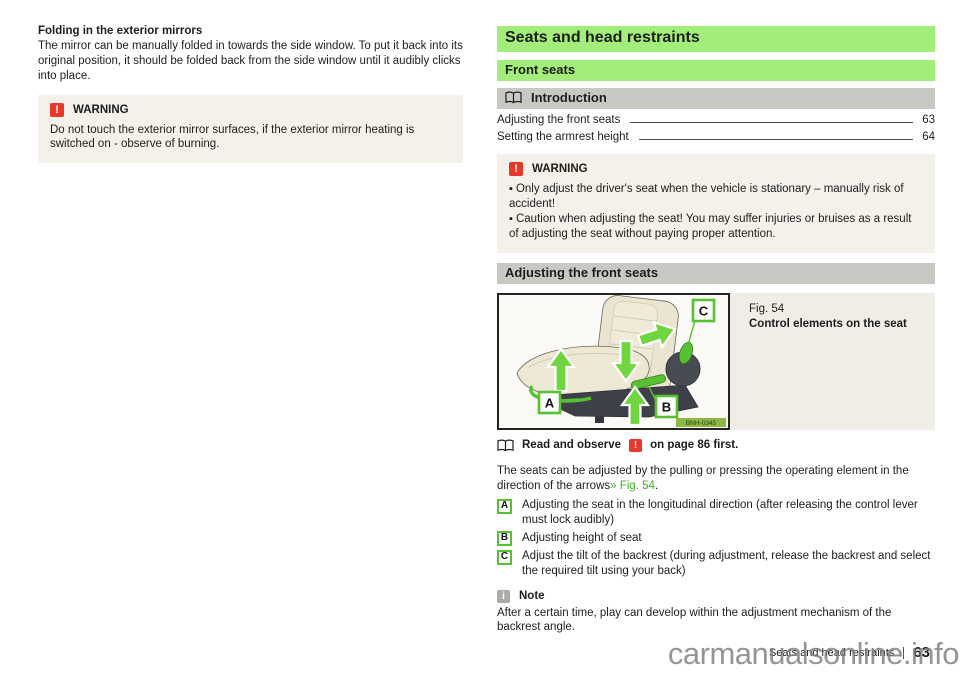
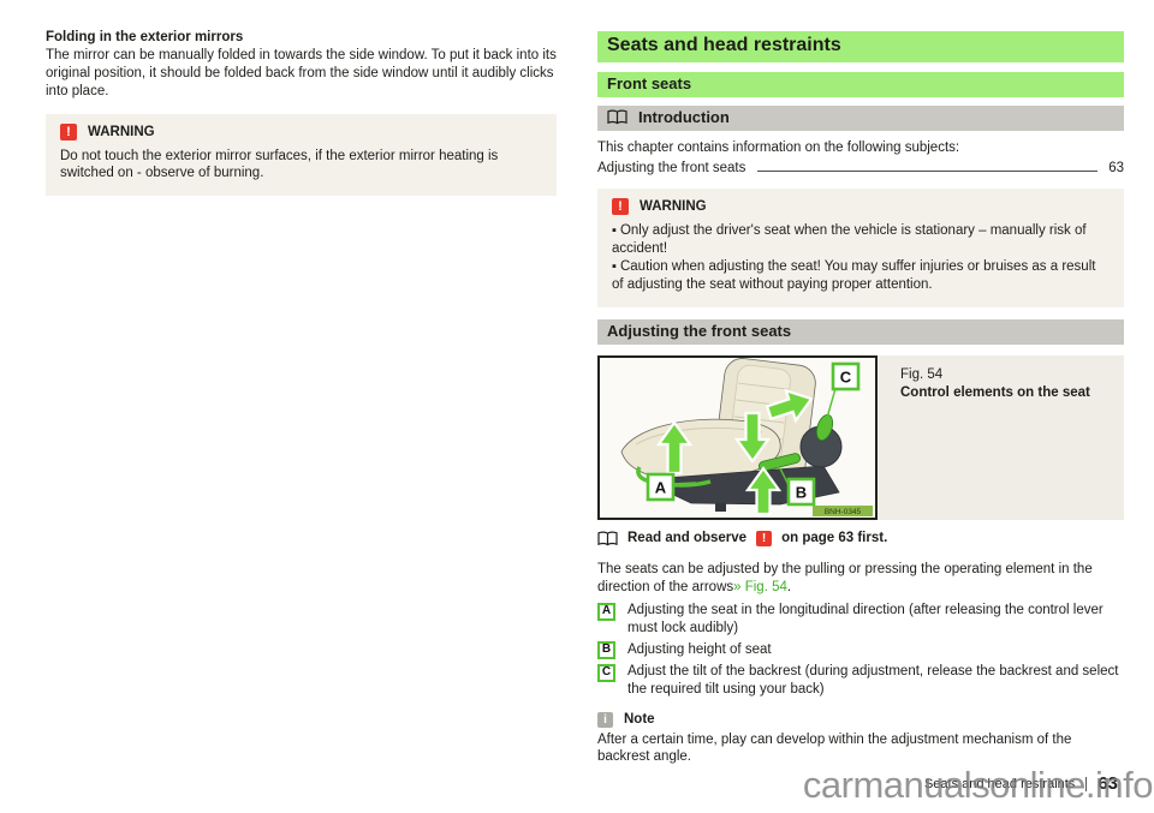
  Folding in the exterior mirrors
  The mirror can be manually folded in towards the side window. To put it back into its original position, it should be folded back from the side window until it audibly clicks into place.
  !
  WARNING
  Do not touch the exterior mirror surfaces, if the exterior mirror heating is switched on - observe of burning.
  Seats and head restraints
  Front seats
  Introduction
+ This chapter contains information on the following subjects:
  Adjusting the front seats
  63
- Setting the armrest height
- 64
  !
  WARNING
  Only adjust the driver's seat when the vehicle is stationary – manually risk of accident!
  Caution when adjusting the seat! You may suffer injuries or bruises as a result of adjusting the seat without paying proper attention.
  Adjusting the front seats
  A
  B
  C
  Fig. 54
  Control elements on the seat
  Read and observe
  !
- on page 86 first.
+ on page 63 first.
  The seats can be adjusted by the pulling or pressing the operating element in the direction of the arrows» Fig. 54.
  A
  Adjusting the seat in the longitudinal direction (after releasing the control lever must lock audibly)
  B
  Adjusting height of seat
  C
  Adjust the tilt of the backrest (during adjustment, release the backrest and select the required tilt using your back)
  i
  Note
  After a certain time, play can develop within the adjustment mechanism of the backrest angle.
  Seats and head restraints
  63
  carmanualsonline.info
